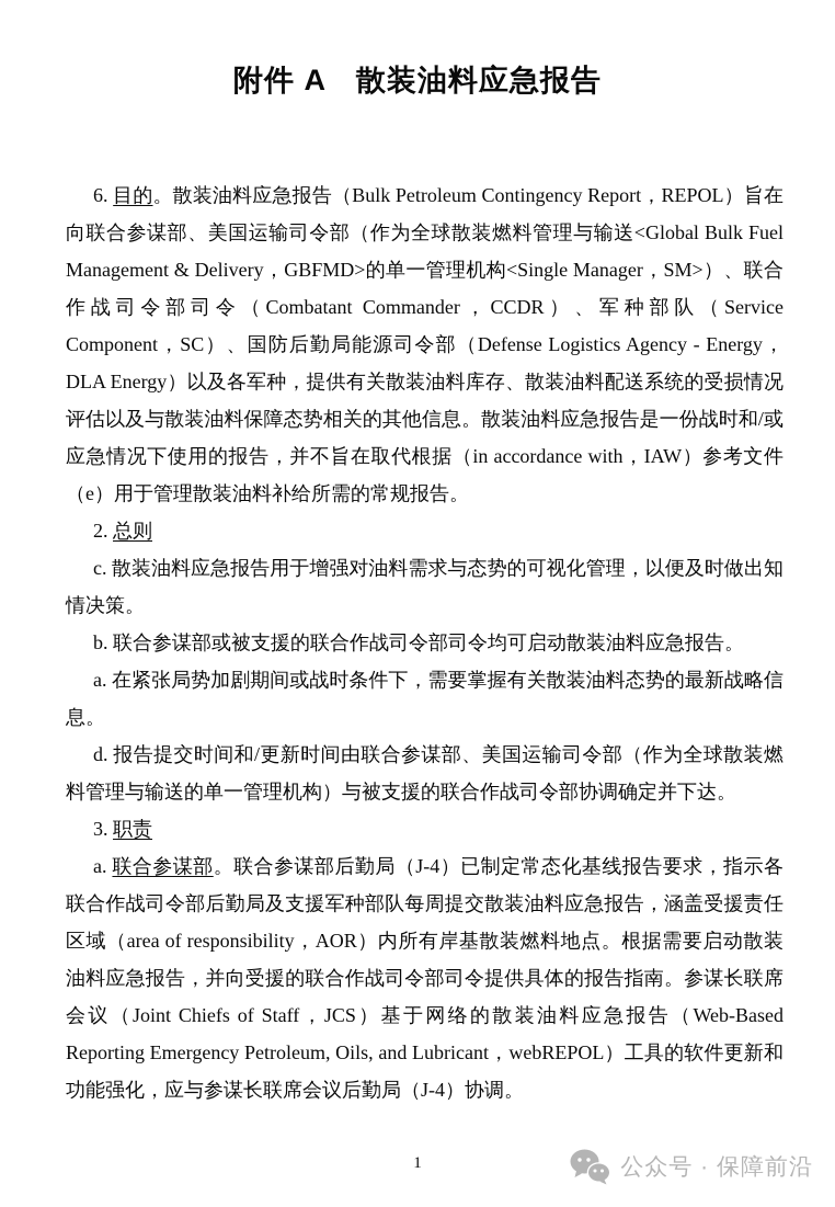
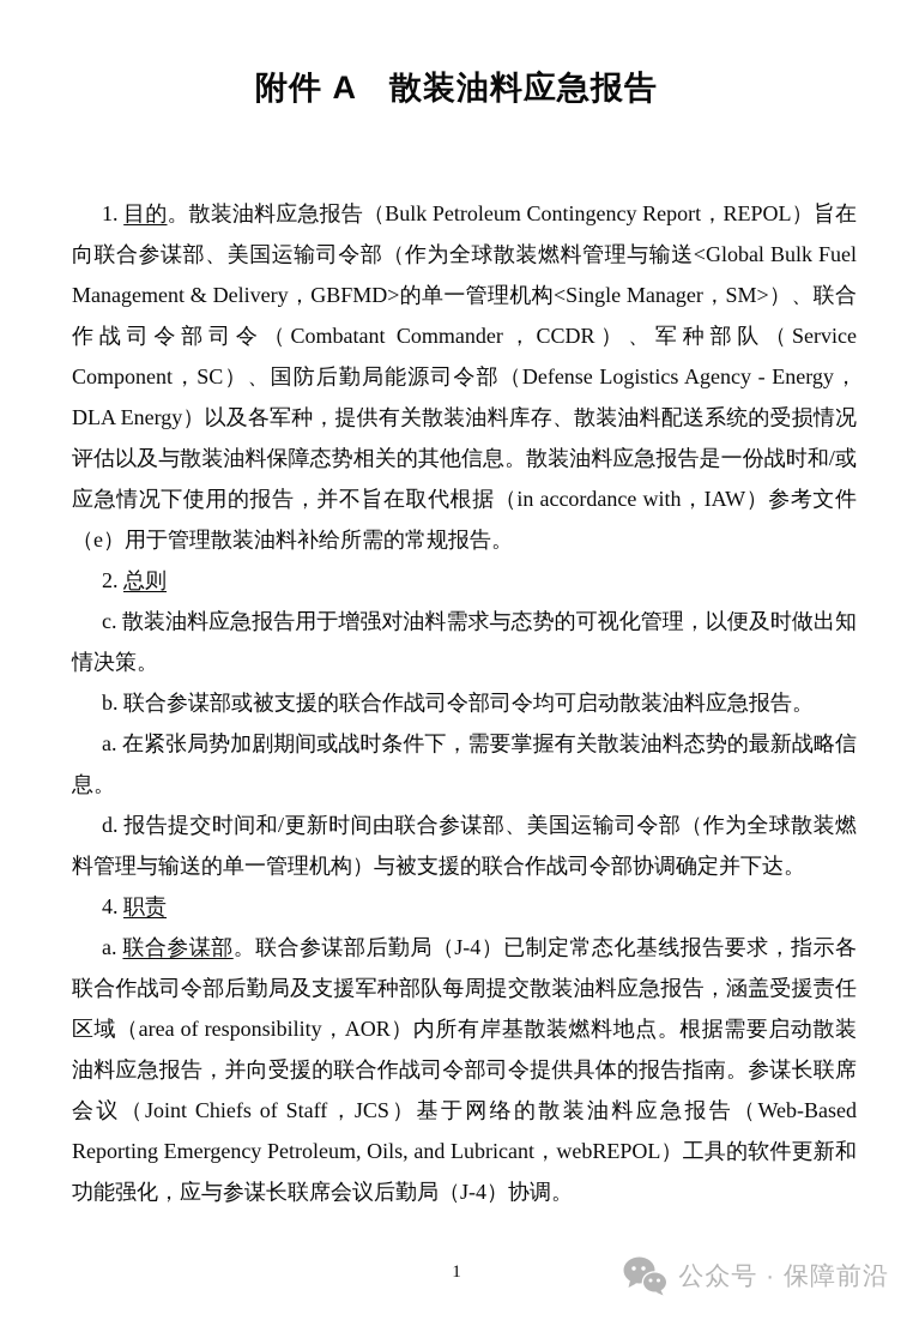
  附件 A 散装油料应急报告
- 6. 目的。散装油料应急报告（Bulk Petroleum Contingency Report，REPOL）旨在向联合参谋部、美国运输司令部（作为全球散装燃料管理与输送<Global Bulk Fuel Management & Delivery，GBFMD>的单一管理机构<Single Manager，SM>）、联合作战司令部司令（Combatant Commander，CCDR）、军种部队（Service Component，SC）、国防后勤局能源司令部（Defense Logistics Agency - Energy，DLA Energy）以及各军种，提供有关散装油料库存、散装油料配送系统的受损情况评估以及与散装油料保障态势相关的其他信息。散装油料应急报告是一份战时和/或应急情况下使用的报告，并不旨在取代根据（in accordance with，IAW）参考文件（e）用于管理散装油料补给所需的常规报告。
+ 1. 目的。散装油料应急报告（Bulk Petroleum Contingency Report，REPOL）旨在向联合参谋部、美国运输司令部（作为全球散装燃料管理与输送<Global Bulk Fuel Management & Delivery，GBFMD>的单一管理机构<Single Manager，SM>）、联合作战司令部司令（Combatant Commander，CCDR）、军种部队（Service Component，SC）、国防后勤局能源司令部（Defense Logistics Agency - Energy，DLA Energy）以及各军种，提供有关散装油料库存、散装油料配送系统的受损情况评估以及与散装油料保障态势相关的其他信息。散装油料应急报告是一份战时和/或应急情况下使用的报告，并不旨在取代根据（in accordance with，IAW）参考文件（e）用于管理散装油料补给所需的常规报告。
  2. 总则
  c. 散装油料应急报告用于增强对油料需求与态势的可视化管理，以便及时做出知情决策。
  b. 联合参谋部或被支援的联合作战司令部司令均可启动散装油料应急报告。
  a. 在紧张局势加剧期间或战时条件下，需要掌握有关散装油料态势的最新战略信息。
  d. 报告提交时间和/更新时间由联合参谋部、美国运输司令部（作为全球散装燃料管理与输送的单一管理机构）与被支援的联合作战司令部协调确定并下达。
- 3. 职责
+ 4. 职责
  a. 联合参谋部。联合参谋部后勤局（J-4）已制定常态化基线报告要求，指示各联合作战司令部后勤局及支援军种部队每周提交散装油料应急报告，涵盖受援责任区域（area of responsibility，AOR）内所有岸基散装燃料地点。根据需要启动散装油料应急报告，并向受援的联合作战司令部司令提供具体的报告指南。参谋长联席会议（Joint Chiefs of Staff，JCS）基于网络的散装油料应急报告（Web-Based Reporting Emergency Petroleum, Oils, and Lubricant，webREPOL）工具的软件更新和功能强化，应与参谋长联席会议后勤局（J-4）协调。
  1
  公众号 · 保障前沿
